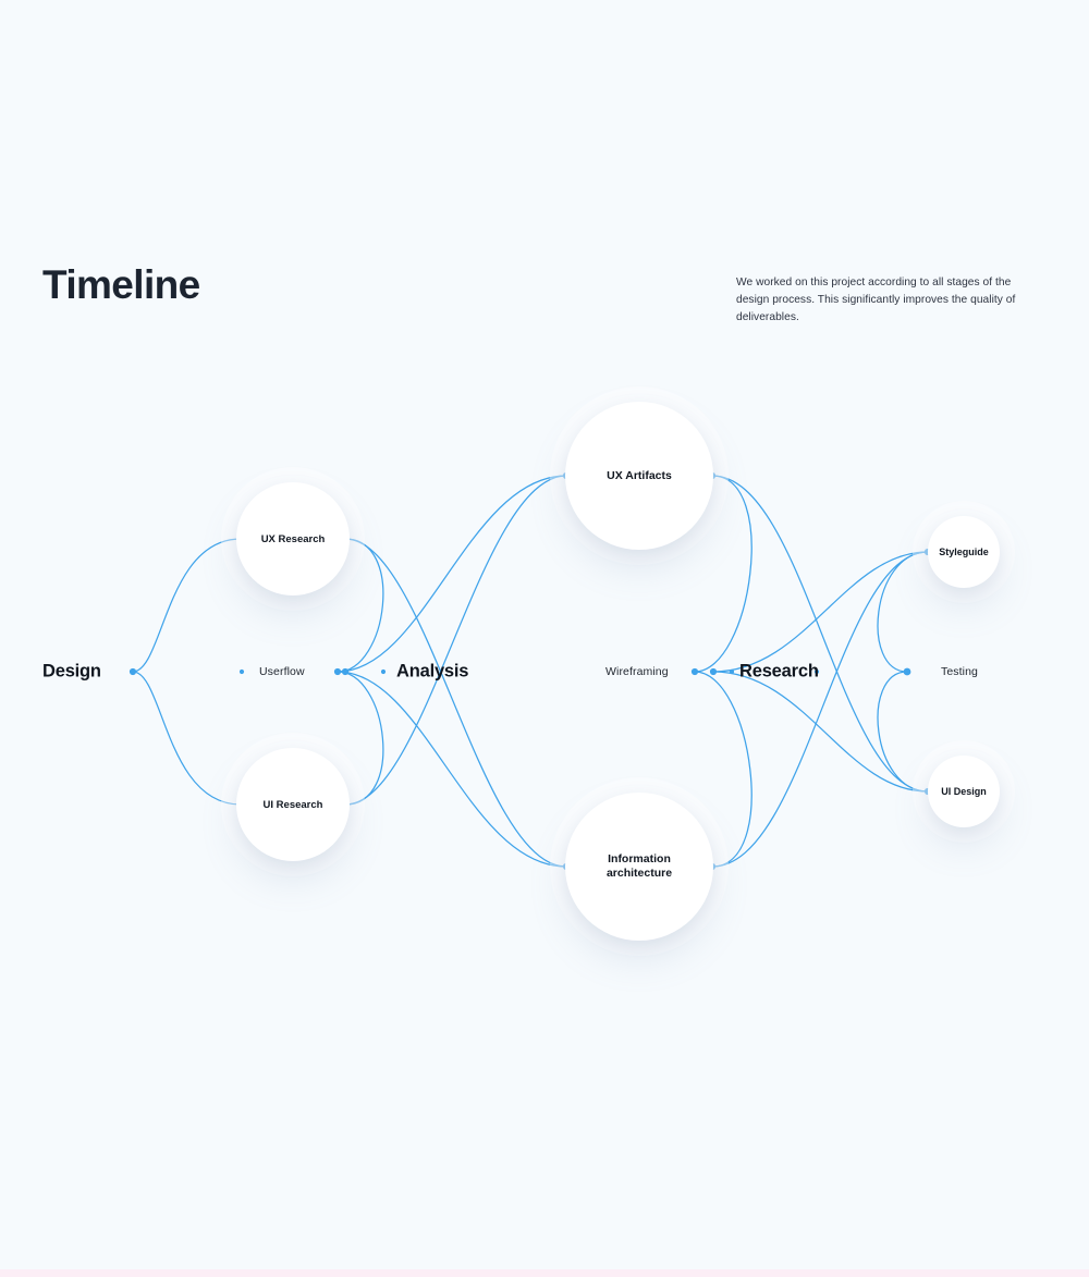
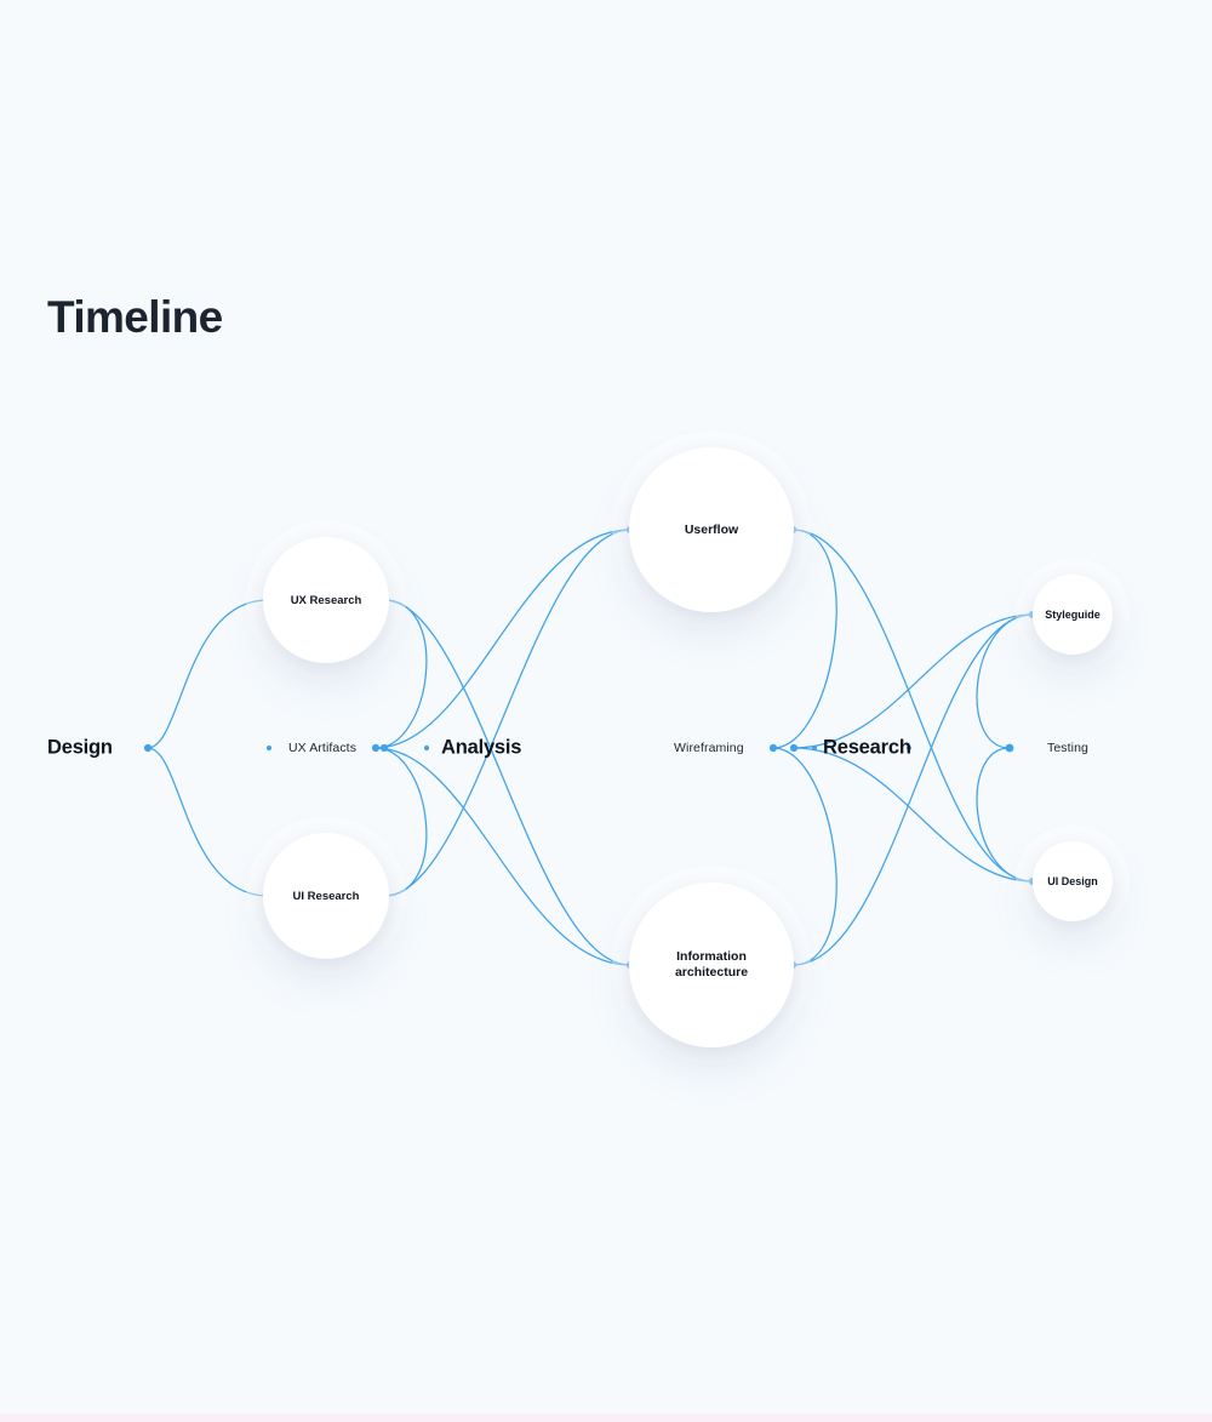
  Timeline
- We worked on this project according to all stages of the design process. This significantly improves the quality of deliverables.
  Design
  Analysis
  Research
- Userflow
+ UX Artifacts
  Wireframing
  Testing
  UX Research
  UI Research
- UX Artifacts
+ Userflow
  Information
  architecture
  Styleguide
  UI Design
